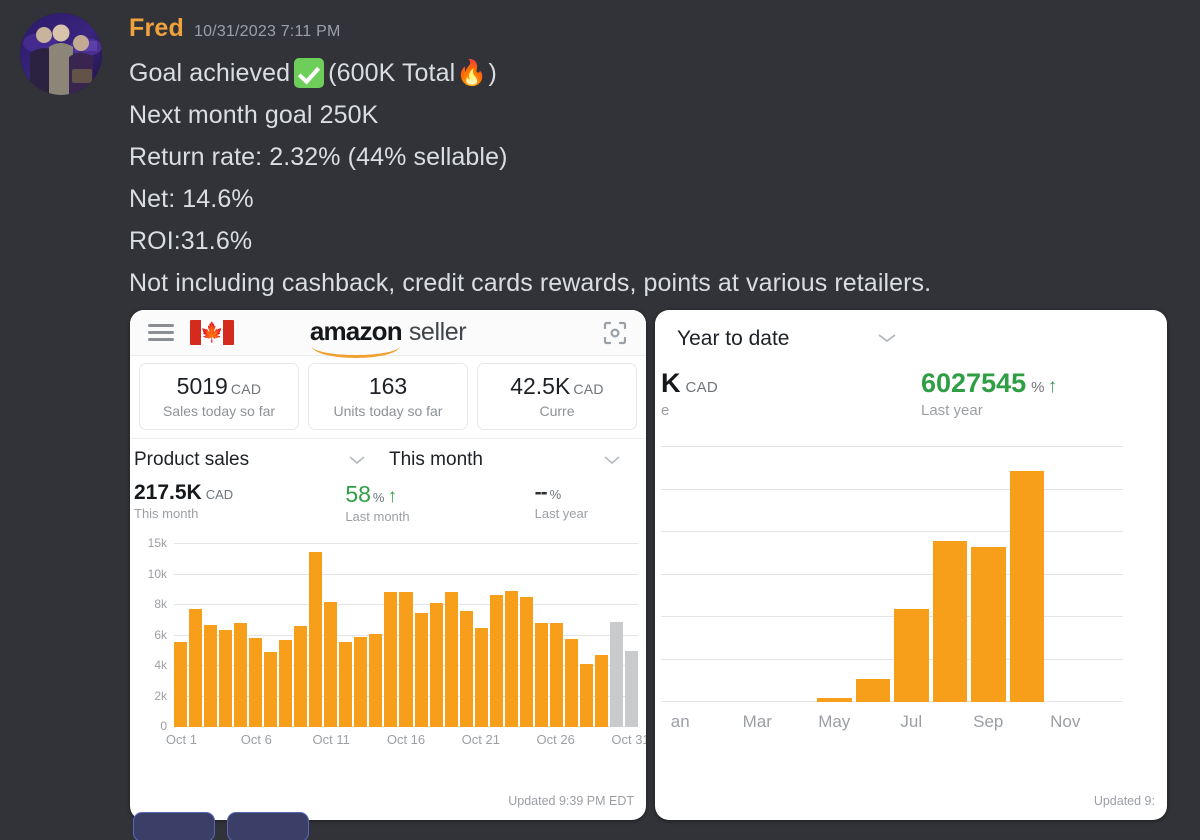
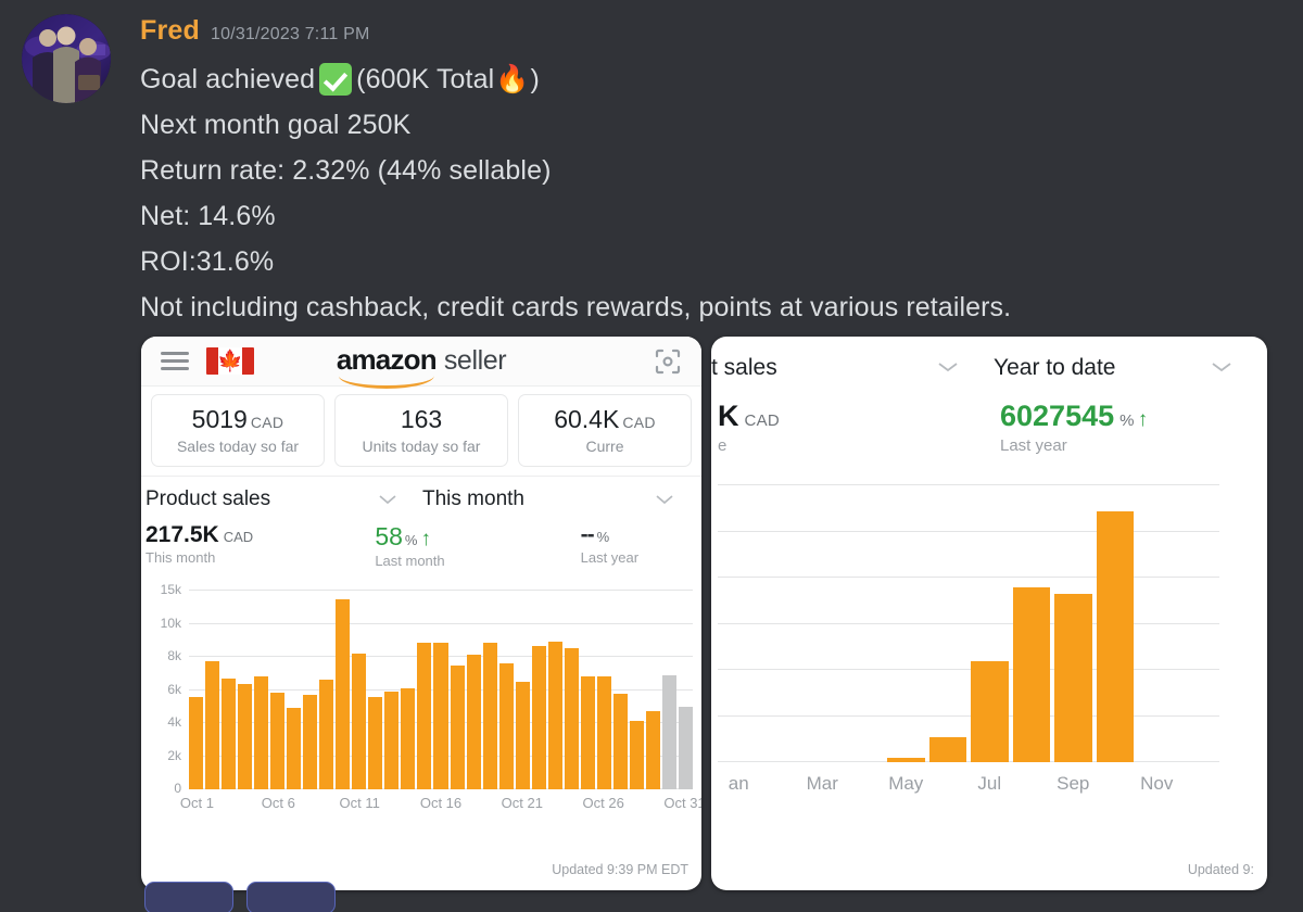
  Fred
  10/31/2023 7:11 PM
  Goal achieved
  (600K Total
  🔥
  )
  Next month goal 250K
  Return rate: 2.32% (44% sellable)
  Net: 14.6%
  ROI:31.6%
  Not including cashback, credit cards rewards, points at various retailers.
  🍁
  amazon
  seller
  5019 CAD
  Sales today so far
  163
  Units today so far
- 42.5K CAD
+ 60.4K CAD
  Curre
  Product sales
  This month
  217.5K CAD
  This month
  58 % ↑
  Last month
  -- %
  Last year
  0
  2k
  4k
  6k
  8k
  10k
  15k
  Oct 1
  Oct 6
  Oct 11
  Oct 16
  Oct 21
  Oct 26
  Oct 3
  Updated 9:39 PM EDT
+ t sales
  Year to date
  K CAD
  e
  6027545 % ↑
  Last year
  an
  Mar
  May
  Jul
  Sep
  Nov
  Updated 9:
